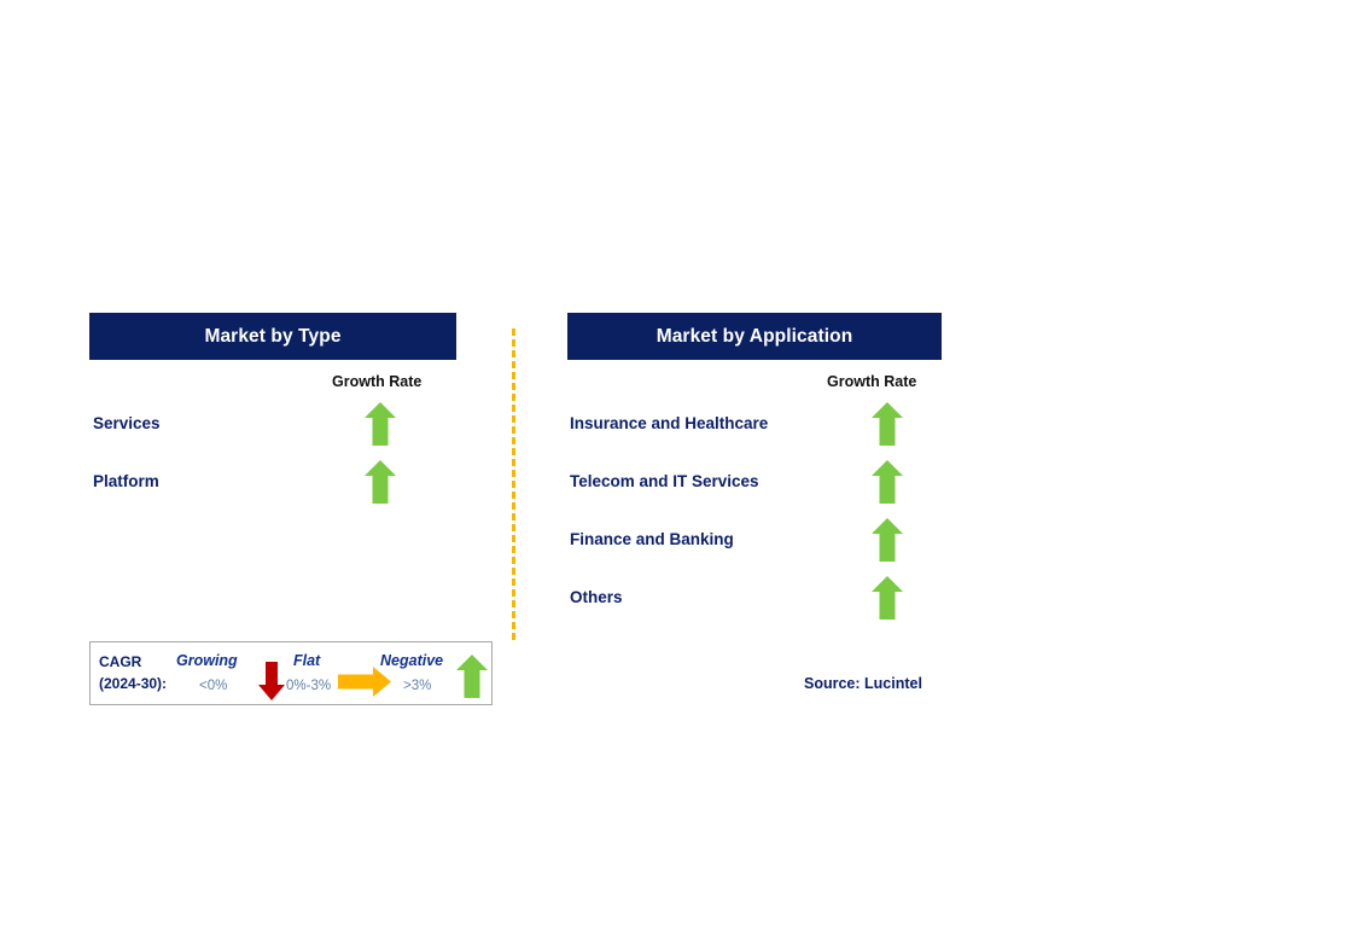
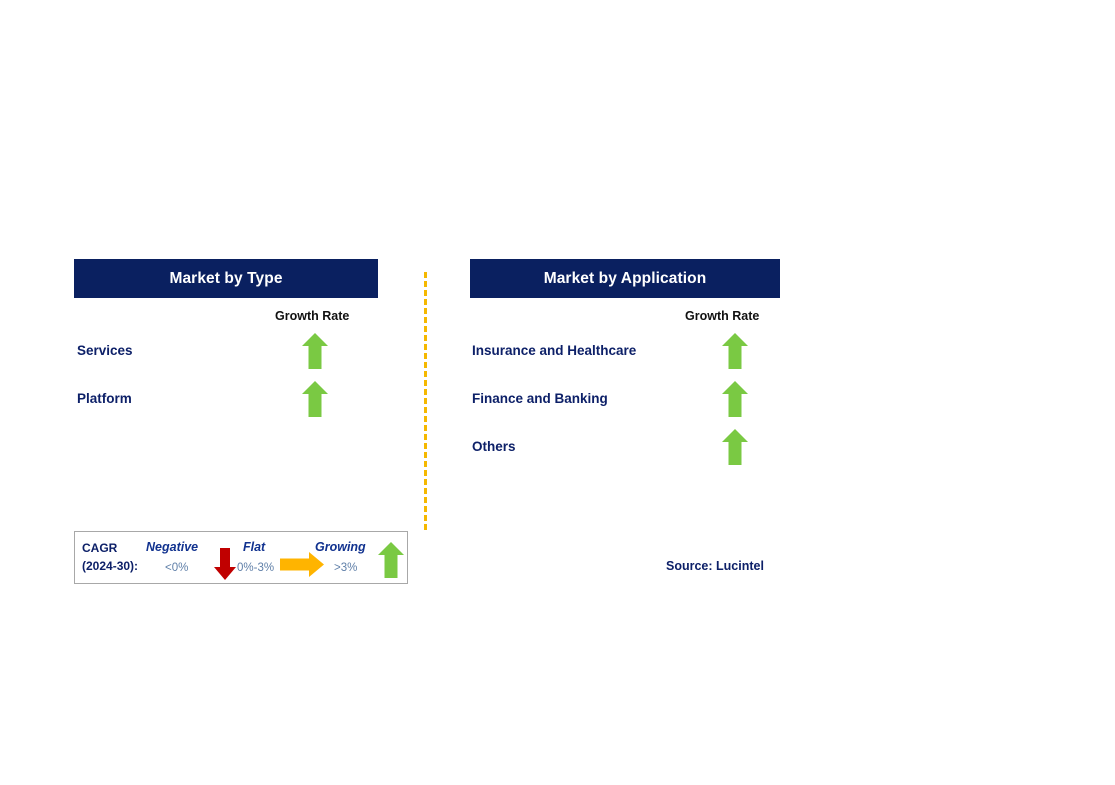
  Market by Type
  Growth Rate
  Services
  Platform
  Market by Application
  Growth Rate
  Insurance and Healthcare
- Telecom and IT Services
  Finance and Banking
  Others
  CAGR
  (2024-30):
- Growing
+ Negative
  <0%
  Flat
  0%-3%
- Negative
+ Growing
  >3%
  Source: Lucintel
